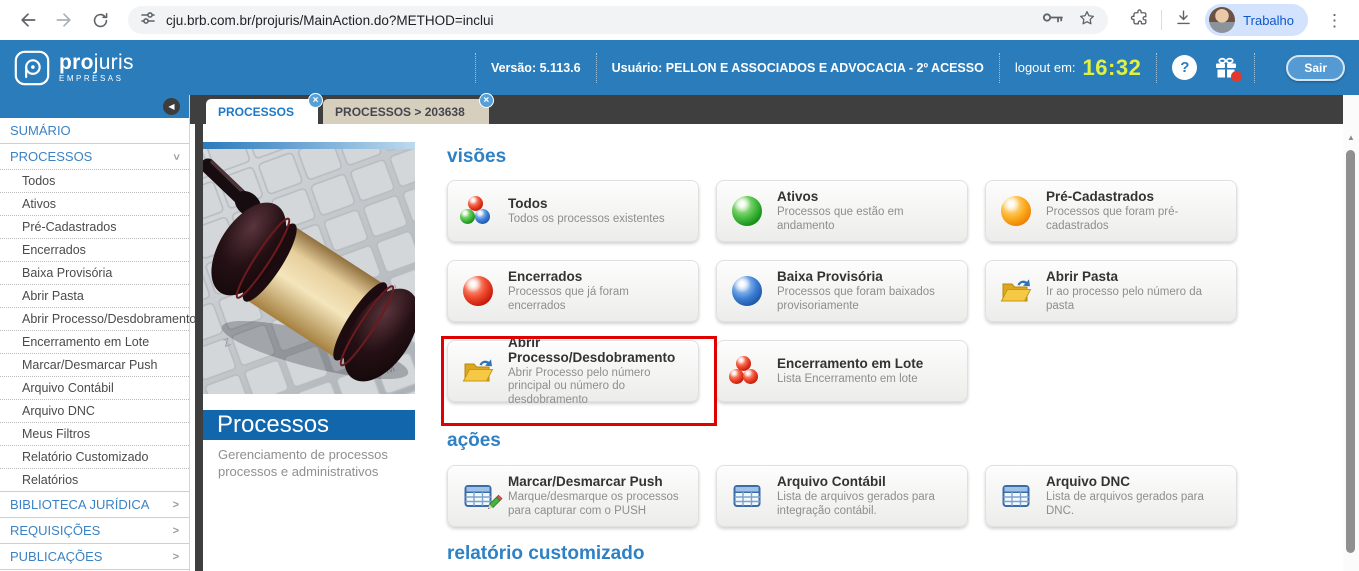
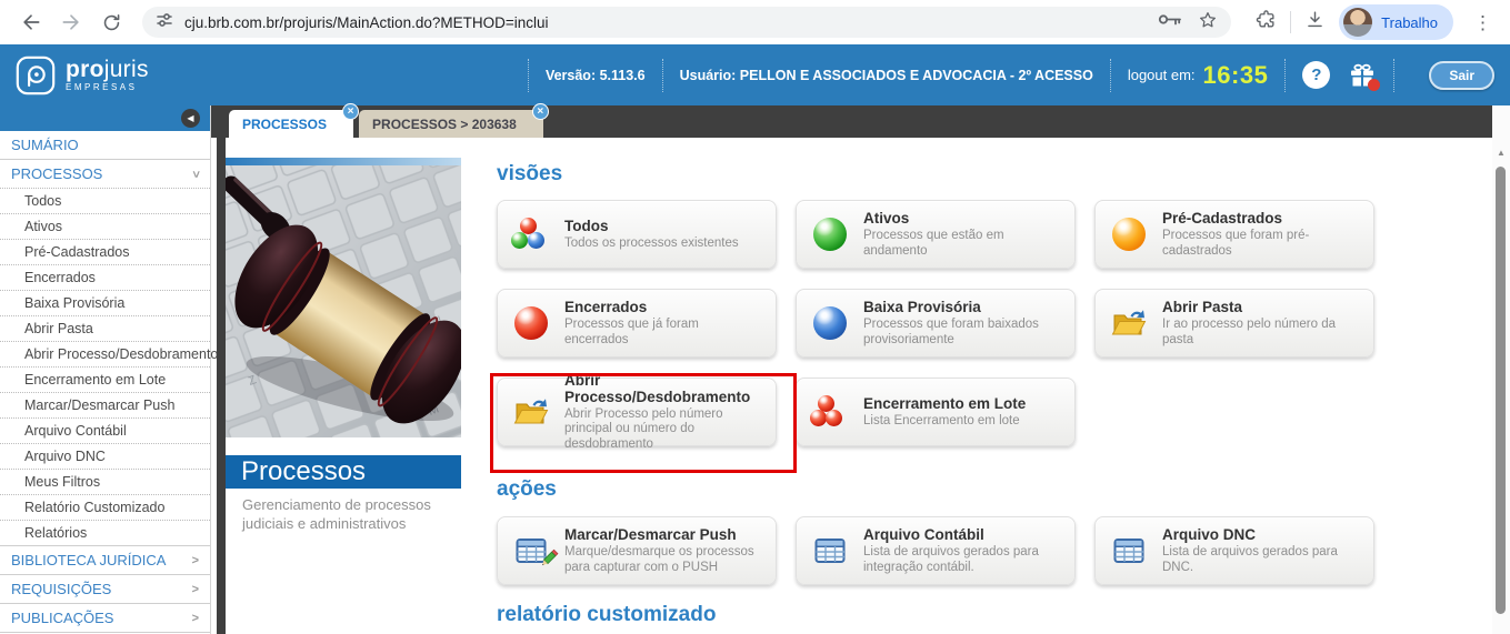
  cju.brb.com.br/projuris/MainAction.do?METHOD=inclui
  Trabalho
  ⋮
  projuris
  EMPRESAS
  Versão: 5.113.6
  Usuário: PELLON E ASSOCIADOS E ADVOCACIA - 2º ACESSO
  logout em:
- 16:32
+ 16:35
  ?
  Sair
  ◀
  SUMÁRIO
  PROCESSOS
  Todos
  Ativos
  Pré-Cadastrados
  Encerrados
  Baixa Provisória
  Abrir Pasta
  Abrir Processo/Desdobramento
  Encerramento em Lote
  Marcar/Desmarcar Push
  Arquivo Contábil
  Arquivo DNC
  Meus Filtros
  Relatório Customizado
  Relatórios
  BIBLIOTECA JURÍDICA
  >
  REQUISIÇÕES
  >
  PUBLICAÇÕES
  >
  PROCESSOS
  ×
  PROCESSOS > 203638
  ×
  Processos
- Gerenciamento de processos processos e administrativos
+ Gerenciamento de processos judiciais e administrativos
  visões
  ações
  relatório customizado
  Todos
  Todos os processos existentes
  Ativos
  Processos que estão em andamento
  Pré-Cadastrados
  Processos que foram pré-cadastrados
  Encerrados
  Processos que já foram encerrados
  Baixa Provisória
  Processos que foram baixados provisoriamente
  Abrir Pasta
  Ir ao processo pelo número da pasta
  Abrir Processo/Desdobramento
  Abrir Processo pelo número principal ou número do desdobramento
  Encerramento em Lote
  Lista Encerramento em lote
  Marcar/Desmarcar Push
  Marque/desmarque os processos para capturar com o PUSH
  Arquivo Contábil
  Lista de arquivos gerados para integração contábil.
  Arquivo DNC
  Lista de arquivos gerados para DNC.
  ▲
